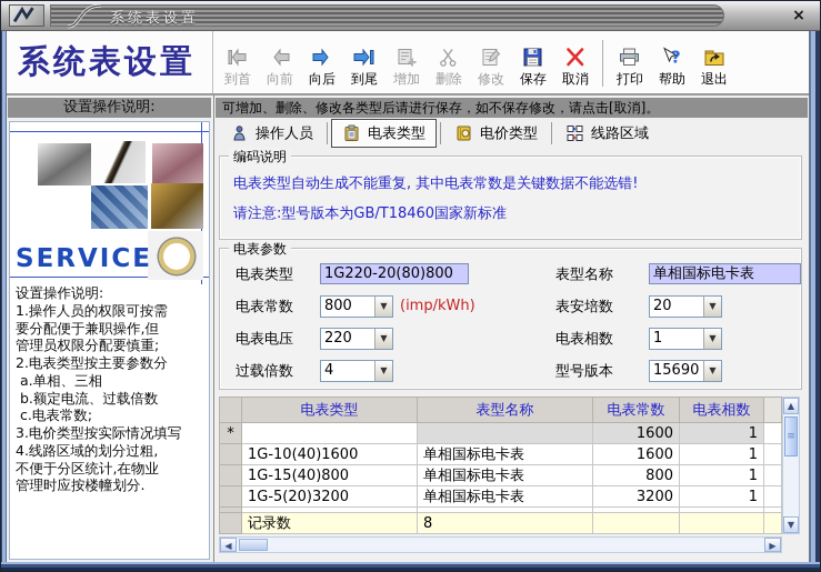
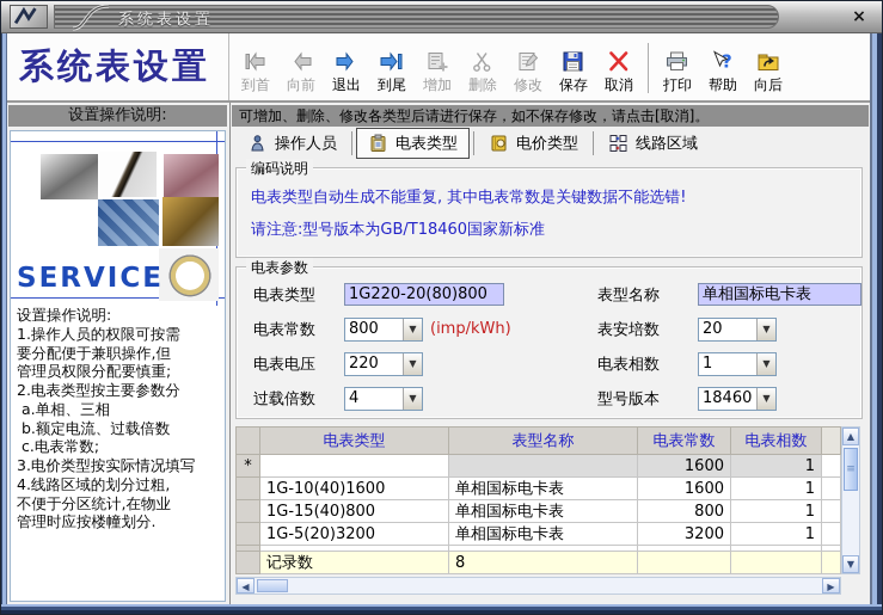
  系统表设置
  ×
  系统表设置
  到首
  向前
- 向后
+ 退出
  到尾
  增加
  删除
  修改
  保存
  取消
  打印
  ?
  帮助
- 退出
+ 向后
  设置操作说明:
  SERVICE
  设置操作说明:
  1.操作人员的权限可按需
  要分配便于兼职操作,但
  管理员权限分配要慎重;
  2.电表类型按主要参数分
  a.单相、三相
  b.额定电流、过载倍数
  c.电表常数;
  3.电价类型按实际情况填写
  4.线路区域的划分过粗,
  不便于分区统计,在物业
  管理时应按楼幢划分.
  可增加、删除、修改各类型后请进行保存，如不保存修改，请点击[取消]。
  操作人员
  电表类型
  电价类型
  线路区域
  编码说明
  电表类型自动生成不能重复, 其中电表常数是关键数据不能选错!
  请注意:型号版本为GB/T18460国家新标准
  电表参数
  电表类型
  1G220-20(80)800
  表型名称
  单相国标电卡表
  电表常数
  800
  ▼
  (imp/kWh)
  表安培数
  20
  ▼
  电表电压
  220
  ▼
  电表相数
  1
  ▼
  过载倍数
  4
  ▼
  型号版本
- 15690
+ 18460
  ▼
  	电表类型	表型名称	电表常数	电表相数
  *			1600	1
  	1G-10(40)1600	单相国标电卡表	1600	1
  	1G-15(40)800	单相国标电卡表	800	1
  	1G-5(20)3200	单相国标电卡表	3200	1
  	记录数	8
  ▲
  ≡
  ▼
  ◀
  ▶
